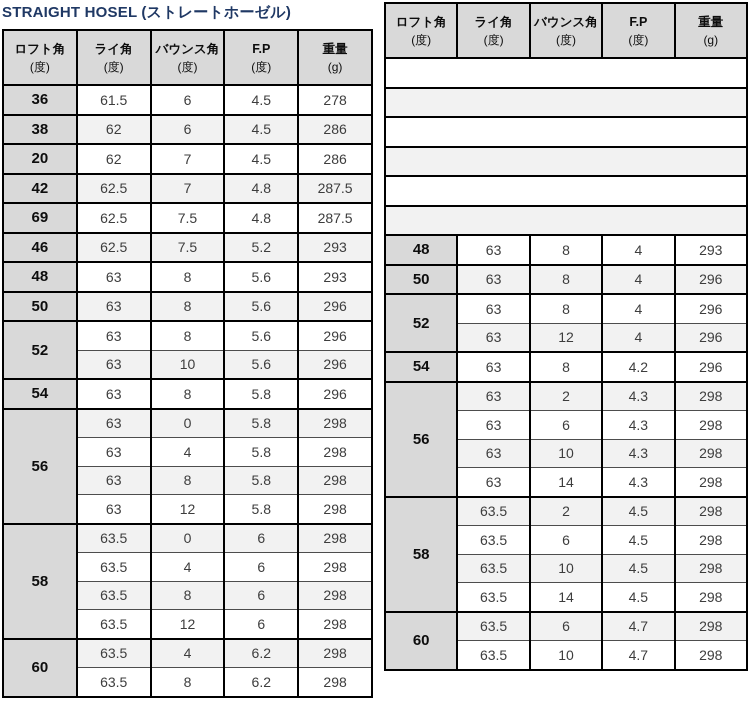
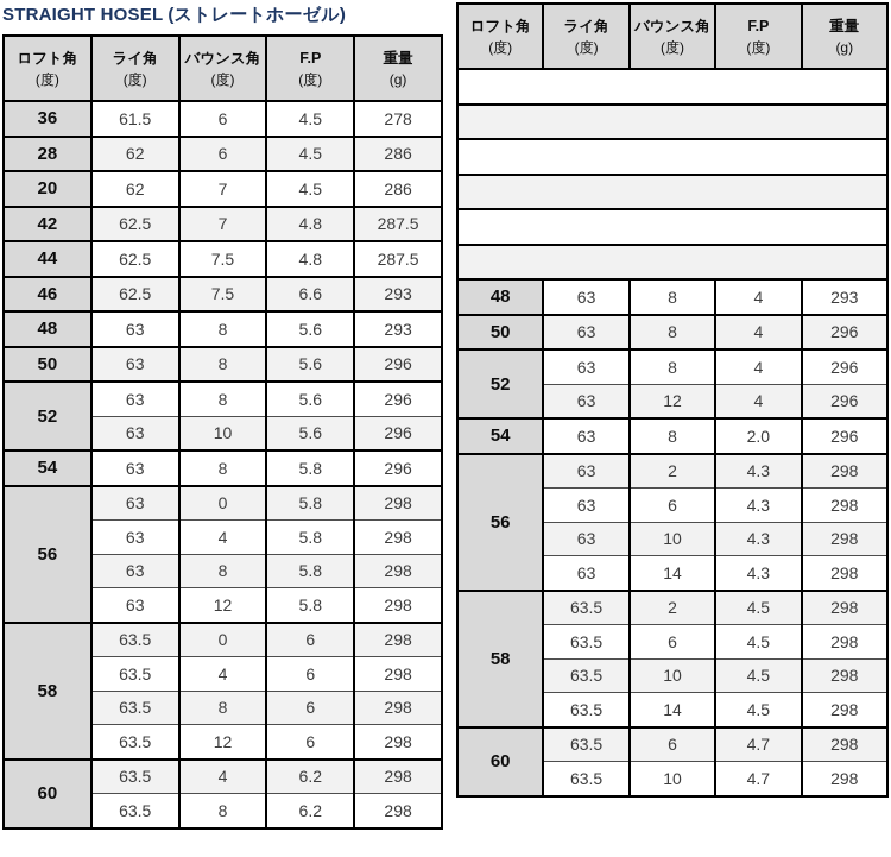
  STRAIGHT HOSEL (ストレートホーゼル)
  ロフト角(度)	ライ角(度)	バウンス角(度)	F.P(度)	重量(g)
  36	61.5	6	4.5	278
- 38	62	6	4.5	286
+ 28	62	6	4.5	286
  20	62	7	4.5	286
  42	62.5	7	4.8	287.5
- 69	62.5	7.5	4.8	287.5
+ 44	62.5	7.5	4.8	287.5
- 46	62.5	7.5	5.2	293
+ 46	62.5	7.5	6.6	293
  48	63	8	5.6	293
  50	63	8	5.6	296
  52	63	8	5.6	296
  63	10	5.6	296
  54	63	8	5.8	296
  56	63	0	5.8	298
  63	4	5.8	298
  63	8	5.8	298
  63	12	5.8	298
  58	63.5	0	6	298
  63.5	4	6	298
  63.5	8	6	298
  63.5	12	6	298
  60	63.5	4	6.2	298
  63.5	8	6.2	298
  ロフト角(度)	ライ角(度)	バウンス角(度)	F.P(度)	重量(g)
  48	63	8	4	293
  50	63	8	4	296
  52	63	8	4	296
  63	12	4	296
- 54	63	8	4.2	296
+ 54	63	8	2.0	296
  56	63	2	4.3	298
  63	6	4.3	298
  63	10	4.3	298
  63	14	4.3	298
  58	63.5	2	4.5	298
  63.5	6	4.5	298
  63.5	10	4.5	298
  63.5	14	4.5	298
  60	63.5	6	4.7	298
  63.5	10	4.7	298
